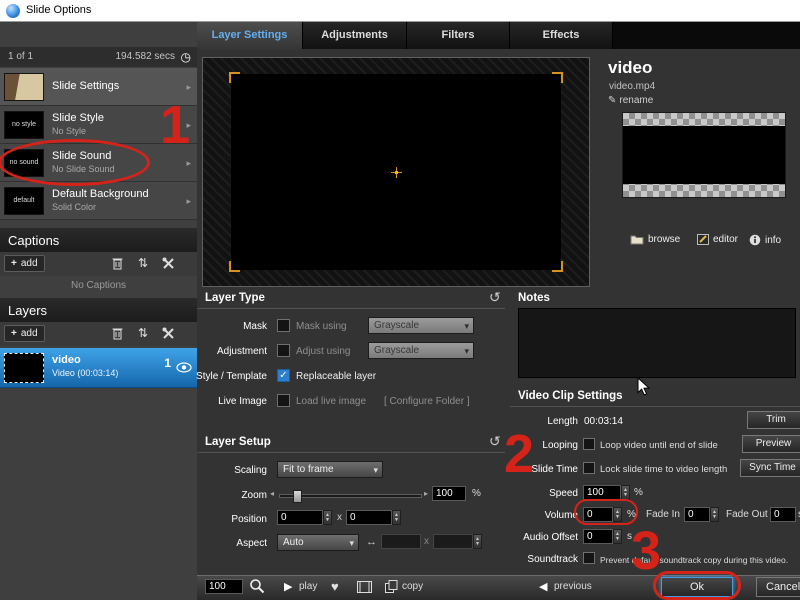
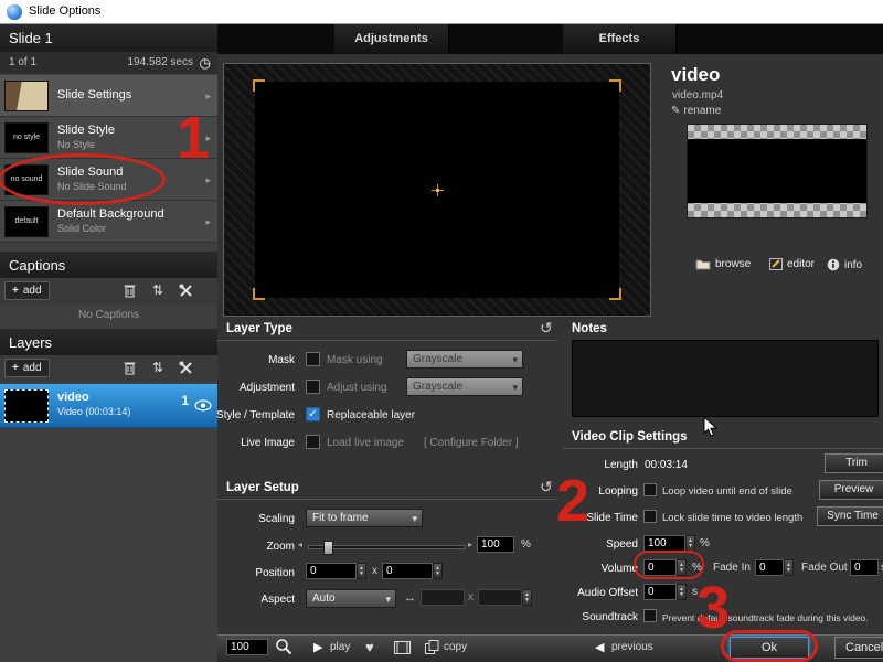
  Slide Options
+ Slide 1
  1 of 1
  194.582 secs
  ◷
  Slide Settings
  ▸
  Slide Style
  No Style
  ▸
  Slide Sound
  No Slide Sound
  ▸
  Default Background
  Solid Color
  ▸
  Captions
  +
  add
  ⇅
  No Captions
  Layers
  +
  add
  ⇅
  video
  Video (00:03:14)
  1
- Layer Settings
  Adjustments
- Filters
  Effects
  video
  video.mp4
  ✎ rename
  browse
  editor
  info
  Layer Type
  ↺
  Mask
  Mask using
  Grayscale
  Adjustment
  Adjust using
  Grayscale
  Style / Template
  Replaceable layer
  Live Image
  Load live image
  [ Configure Folder ]
  Layer Setup
  ↺
  Scaling
  Fit to frame
  Zoom
  ◂
  ▸
  100
  %
  Position
  0
  x
  0
  Aspect
  Auto
  ↔
  x
  Notes
  Video Clip Settings
  Length
  00:03:14
  Trim
  Looping
  Loop video until end of slide
  Preview
  Slide Time
  Lock slide time to video length
  Sync Time
  Speed
  100
  %
  Volume
  0
  %
  Fade In
  0
  Fade Out
  0
  Audio Offset
  0
  s
  Soundtrack
- Prevent default soundtrack copy during this video.
+ Prevent default soundtrack fade during this video.
  100
  ▶
  play
  ♥
  copy
  ◀
  previous
  Ok
  Cancel
  1
  2
  3
